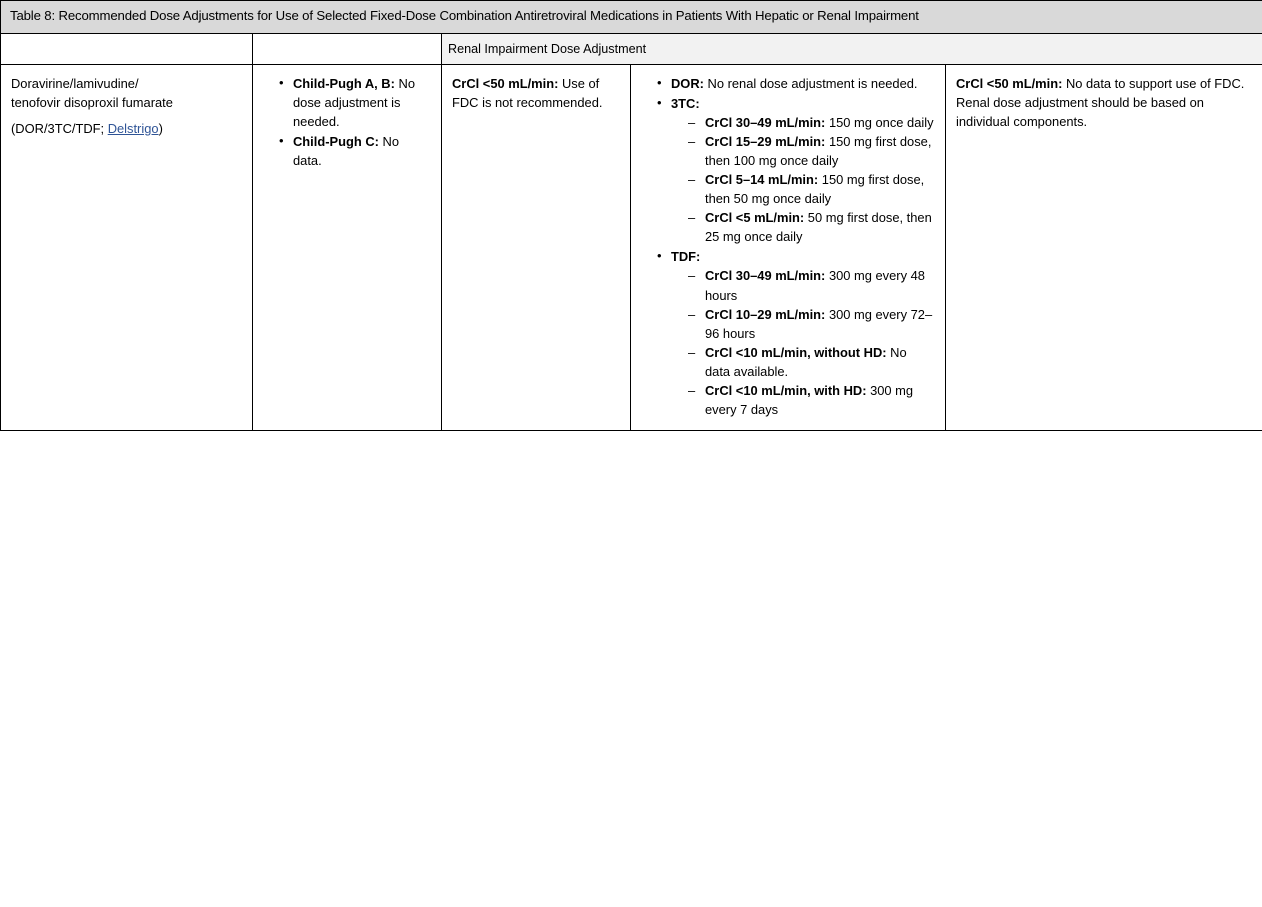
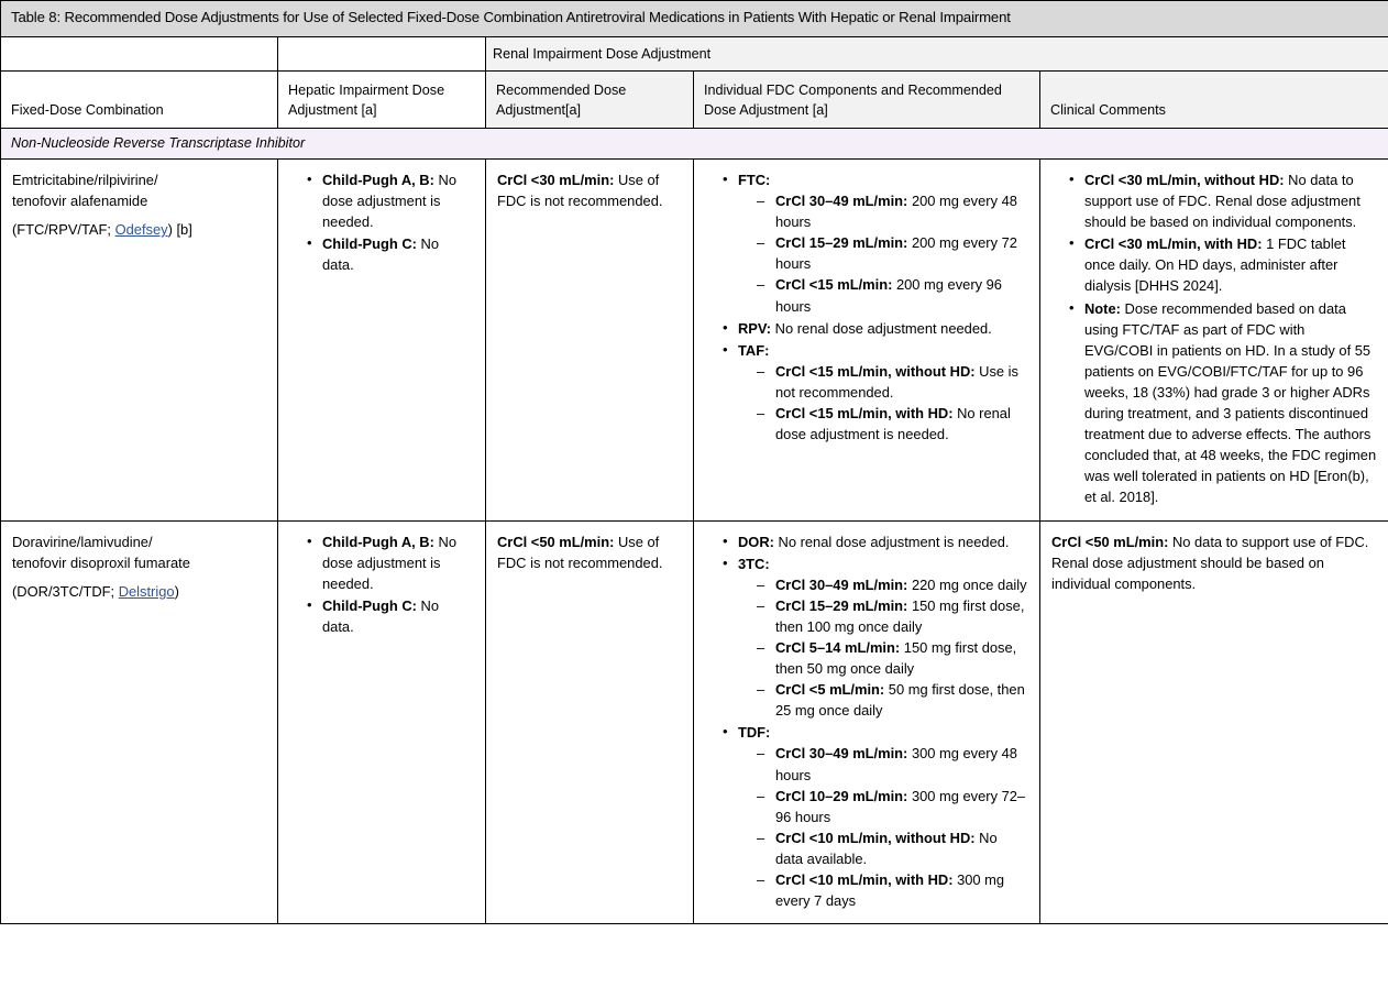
  Table 8: Recommended Dose Adjustments for Use of Selected Fixed-Dose Combination Antiretroviral Medications in Patients With Hepatic or Renal Impairment
  		Renal Impairment Dose Adjustment
+ Fixed-Dose Combination	Hepatic Impairment Dose Adjustment [a]	Recommended Dose Adjustment[a]	Individual FDC Components and Recommended Dose Adjustment [a]	Clinical Comments
+ Non-Nucleoside Reverse Transcriptase Inhibitor
+ Emtricitabine/rilpivirine/ tenofovir alafenamide (FTC/RPV/TAF; Odefsey) [b]	Child-Pugh A, B: No dose adjustment is needed. Child-Pugh C: No data.	CrCl <30 mL/min: Use of FDC is not recommended.	FTC: CrCl 30–49 mL/min: 200 mg every 48 hours CrCl 15–29 mL/min: 200 mg every 72 hours CrCl <15 mL/min: 200 mg every 96 hours RPV: No renal dose adjustment needed. TAF: CrCl <15 mL/min, without HD: Use is not recommended. CrCl <15 mL/min, with HD: No renal dose adjustment is needed.	CrCl <30 mL/min, without HD: No data to support use of FDC. Renal dose adjustment should be based on individual components. CrCl <30 mL/min, with HD: 1 FDC tablet once daily. On HD days, administer after dialysis [DHHS 2024]. Note: Dose recommended based on data using FTC/TAF as part of FDC with EVG/COBI in patients on HD. In a study of 55 patients on EVG/COBI/FTC/TAF for up to 96 weeks, 18 (33%) had grade 3 or higher ADRs during treatment, and 3 patients discontinued treatment due to adverse effects. The authors concluded that, at 48 weeks, the FDC regimen was well tolerated in patients on HD [Eron(b), et al. 2018].
- Doravirine/lamivudine/ tenofovir disoproxil fumarate (DOR/3TC/TDF; Delstrigo)	Child-Pugh A, B: No dose adjustment is needed. Child-Pugh C: No data.	CrCl <50 mL/min: Use of FDC is not recommended.	DOR: No renal dose adjustment is needed. 3TC: CrCl 30–49 mL/min: 150 mg once daily CrCl 15–29 mL/min: 150 mg first dose, then 100 mg once daily CrCl 5–14 mL/min: 150 mg first dose, then 50 mg once daily CrCl <5 mL/min: 50 mg first dose, then 25 mg once daily TDF: CrCl 30–49 mL/min: 300 mg every 48 hours CrCl 10–29 mL/min: 300 mg every 72–96 hours CrCl <10 mL/min, without HD: No data available. CrCl <10 mL/min, with HD: 300 mg every 7 days	CrCl <50 mL/min: No data to support use of FDC. Renal dose adjustment should be based on individual components.
+ Doravirine/lamivudine/ tenofovir disoproxil fumarate (DOR/3TC/TDF; Delstrigo)	Child-Pugh A, B: No dose adjustment is needed. Child-Pugh C: No data.	CrCl <50 mL/min: Use of FDC is not recommended.	DOR: No renal dose adjustment is needed. 3TC: CrCl 30–49 mL/min: 220 mg once daily CrCl 15–29 mL/min: 150 mg first dose, then 100 mg once daily CrCl 5–14 mL/min: 150 mg first dose, then 50 mg once daily CrCl <5 mL/min: 50 mg first dose, then 25 mg once daily TDF: CrCl 30–49 mL/min: 300 mg every 48 hours CrCl 10–29 mL/min: 300 mg every 72–96 hours CrCl <10 mL/min, without HD: No data available. CrCl <10 mL/min, with HD: 300 mg every 7 days	CrCl <50 mL/min: No data to support use of FDC. Renal dose adjustment should be based on individual components.
